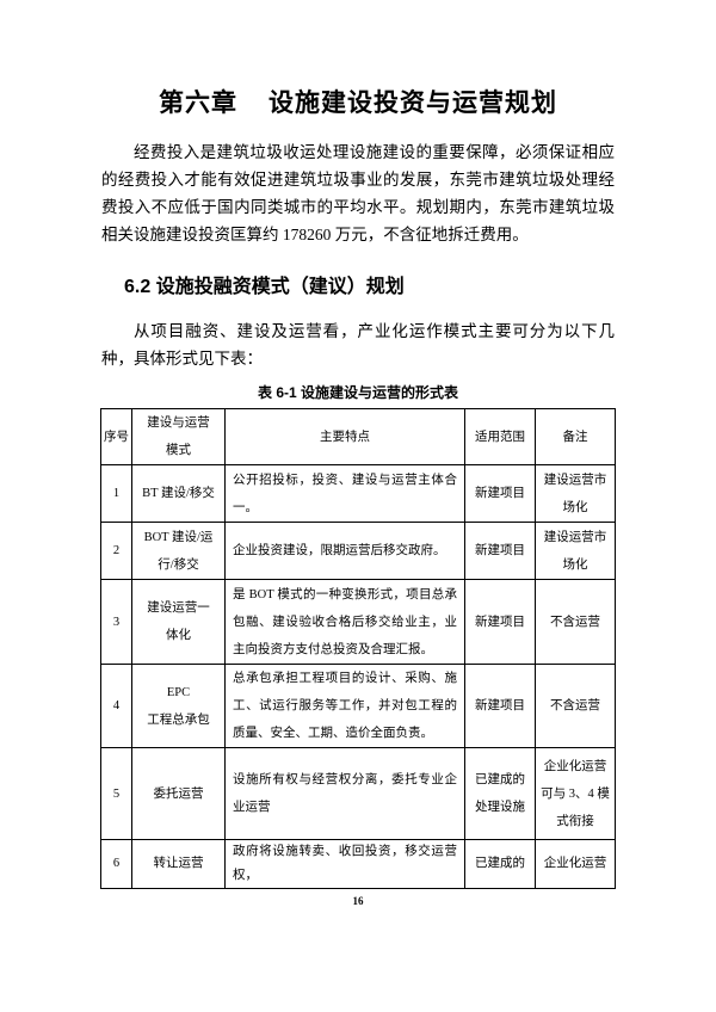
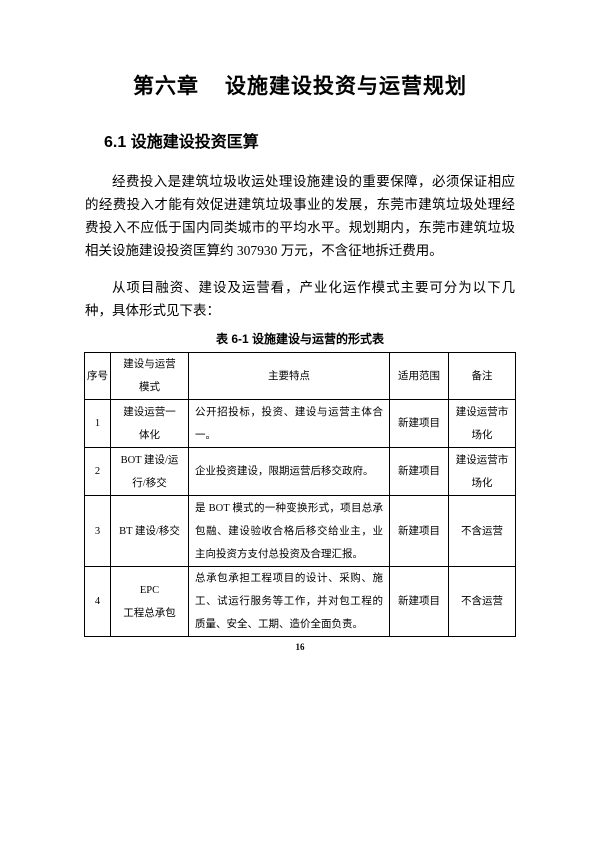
  第六章 设施建设投资与运营规划
+ 6.1 设施建设投资匡算
- 经费投入是建筑垃圾收运处理设施建设的重要保障，必须保证相应的经费投入才能有效促进建筑垃圾事业的发展，东莞市建筑垃圾处理经费投入不应低于国内同类城市的平均水平。规划期内，东莞市建筑垃圾相关设施建设投资匡算约 178260 万元，不含征地拆迁费用。
+ 经费投入是建筑垃圾收运处理设施建设的重要保障，必须保证相应的经费投入才能有效促进建筑垃圾事业的发展，东莞市建筑垃圾处理经费投入不应低于国内同类城市的平均水平。规划期内，东莞市建筑垃圾相关设施建设投资匡算约 307930 万元，不含征地拆迁费用。
- 6.2 设施投融资模式（建议）规划
  从项目融资、建设及运营看，产业化运作模式主要可分为以下几种，具体形式见下表：
  表 6-1 设施建设与运营的形式表
  序号	建设与运营 模式	主要特点	适用范围	备注
- 1	BT 建设/移交	公开招投标，投资、建设与运营主体合一。	新建项目	建设运营市 场化
+ 1	建设运营一 体化	公开招投标，投资、建设与运营主体合一。	新建项目	建设运营市 场化
  2	BOT 建设/运 行/移交	企业投资建设，限期运营后移交政府。	新建项目	建设运营市 场化
- 3	建设运营一 体化	是 BOT 模式的一种变换形式，项目总承包融、建设验收合格后移交给业主，业主向投资方支付总投资及合理汇报。	新建项目	不含运营
+ 3	BT 建设/移交	是 BOT 模式的一种变换形式，项目总承包融、建设验收合格后移交给业主，业主向投资方支付总投资及合理汇报。	新建项目	不含运营
  4	EPC 工程总承包	总承包承担工程项目的设计、采购、施工、试运行服务等工作，并对包工程的质量、安全、工期、造价全面负责。	新建项目	不含运营
- 5	委托运营	设施所有权与经营权分离，委托专业企业运营	已建成的 处理设施	企业化运营 可与 3、4 模 式衔接
- 6	转让运营	政府将设施转卖、收回投资，移交运营权，	已建成的	企业化运营
  16
